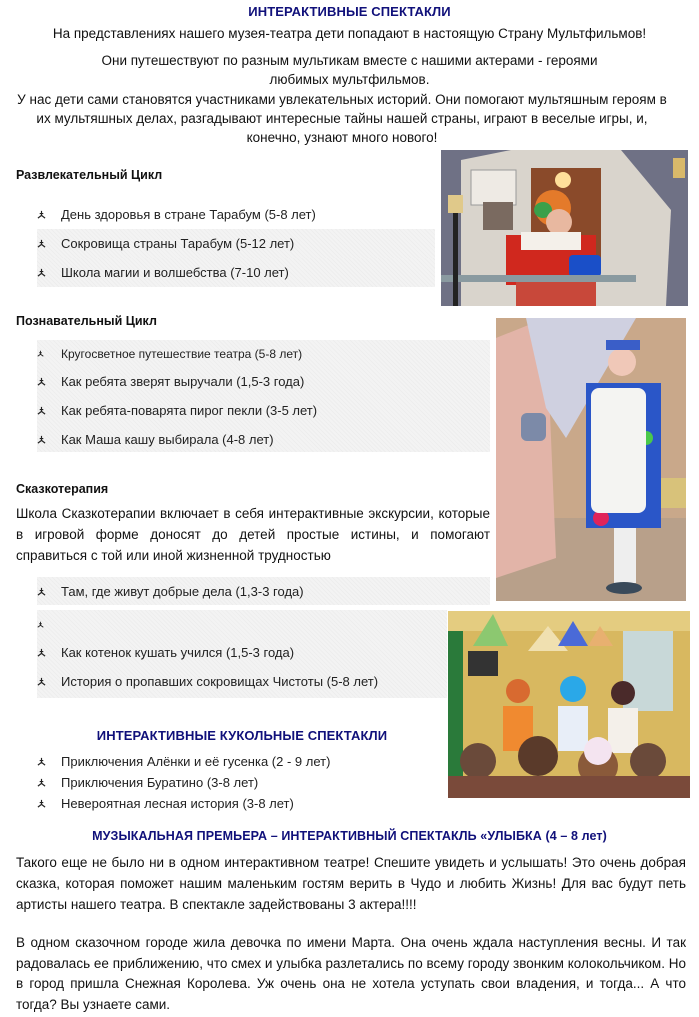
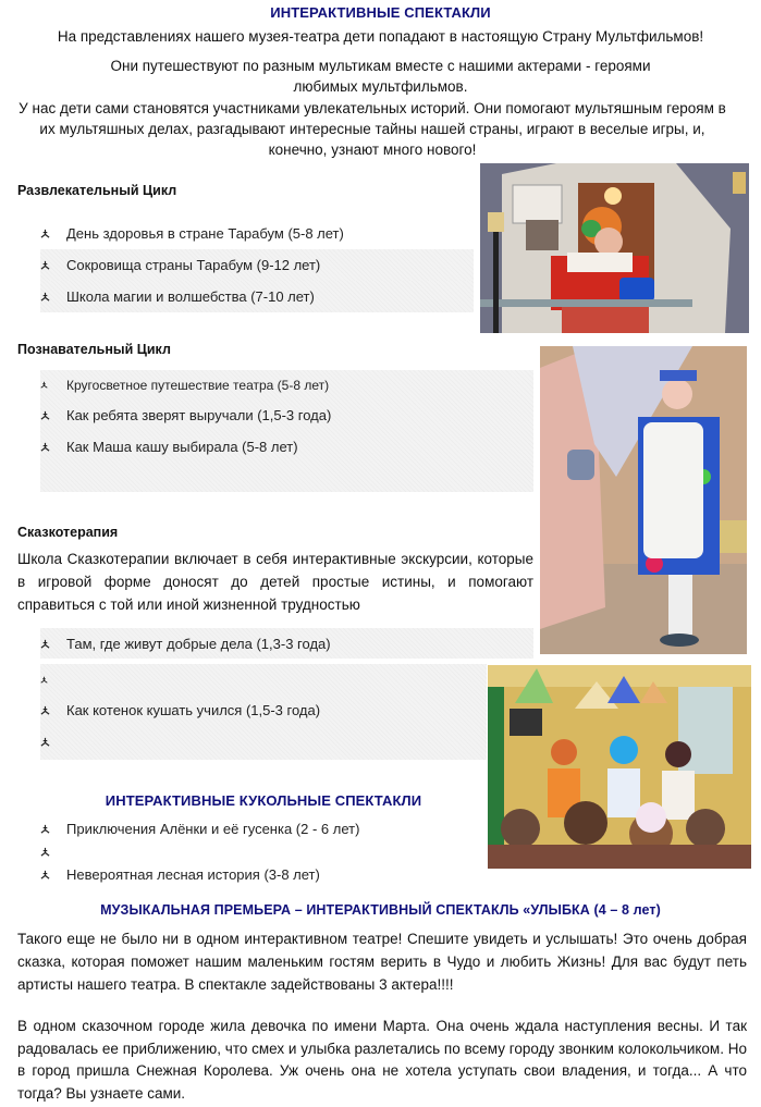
  ИНТЕРАКТИВНЫЕ СПЕКТАКЛИ
  На представлениях нашего музея-театра дети попадают в настоящую Страну Мультфильмов!
  Они путешествуют по разным мультикам вместе с нашими актерами - героями любимых мультфильмов.
  У нас дети сами становятся участниками увлекательных историй. Они помогают мультяшным героям в их мультяшных делах, разгадывают интересные тайны нашей страны, играют в веселые игры, и, конечно, узнают много нового!
  Развлекательный Цикл
  День здоровья в стране Тарабум (5-8 лет)
- Сокровища страны Тарабум (5-12 лет)
+ Сокровища страны Тарабум (9-12 лет)
  Школа магии и волшебства (7-10 лет)
  Познавательный Цикл
  Кругосветное путешествие театра (5-8 лет)
  Как ребята зверят выручали (1,5-3 года)
- Как ребята-поварята пирог пекли (3-5 лет)
- Как Маша кашу выбирала (4-8 лет)
+ Как Маша кашу выбирала (5-8 лет)
  Сказкотерапия
  Школа Сказкотерапии включает в себя интерактивные экскурсии, которые в игровой форме доносят до детей простые истины, и помогают справиться с той или иной жизненной трудностью
  Там, где живут добрые дела (1,3-3 года)
  Как котенок кушать учился (1,5-3 года)
- История о пропавших сокровищах Чистоты (5-8 лет)
  ИНТЕРАКТИВНЫЕ КУКОЛЬНЫЕ СПЕКТАКЛИ
- Приключения Алёнки и её гусенка (2 - 9 лет)
+ Приключения Алёнки и её гусенка (2 - 6 лет)
- Приключения Буратино (3-8 лет)
  Невероятная лесная история (3-8 лет)
  МУЗЫКАЛЬНАЯ ПРЕМЬЕРА – ИНТЕРАКТИВНЫЙ СПЕКТАКЛЬ «УЛЫБКА (4 – 8 лет)
  Такого еще не было ни в одном интерактивном театре! Спешите увидеть и услышать! Это очень добрая сказка, которая поможет нашим маленьким гостям верить в Чудо и любить Жизнь! Для вас будут петь артисты нашего театра. В спектакле задействованы 3 актера!!!!
  В одном сказочном городе жила девочка по имени Марта. Она очень ждала наступления весны. И так радовалась ее приближению, что смех и улыбка разлетались по всему городу звонким колокольчиком. Но в город пришла Снежная Королева. Уж очень она не хотела уступать свои владения, и тогда... А что тогда? Вы узнаете сами.
